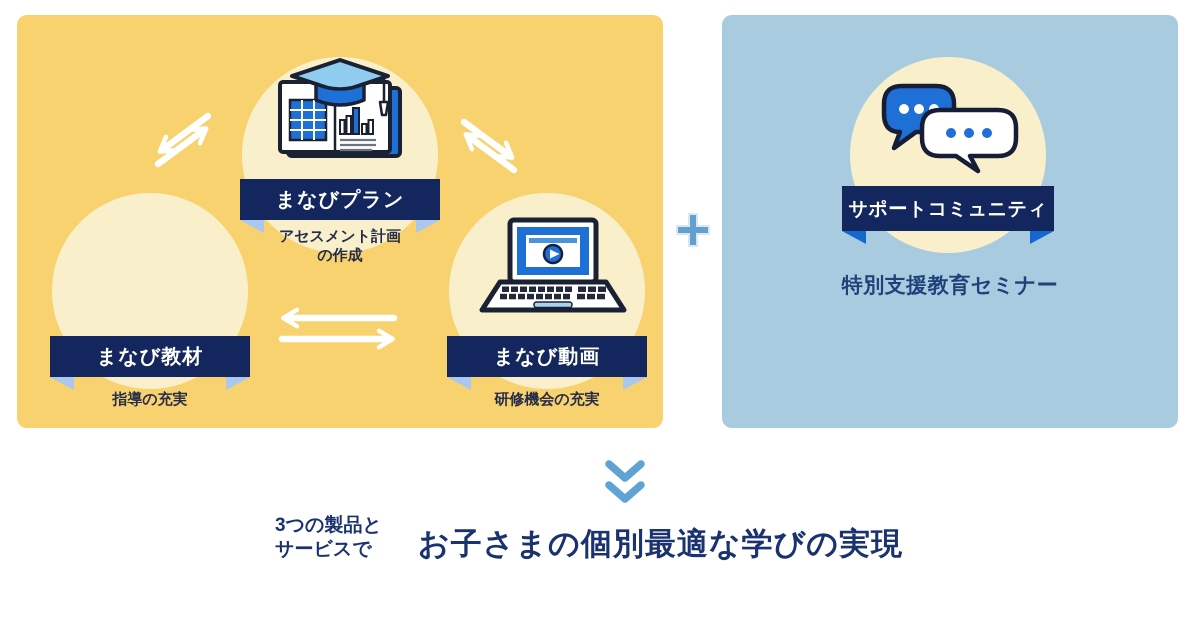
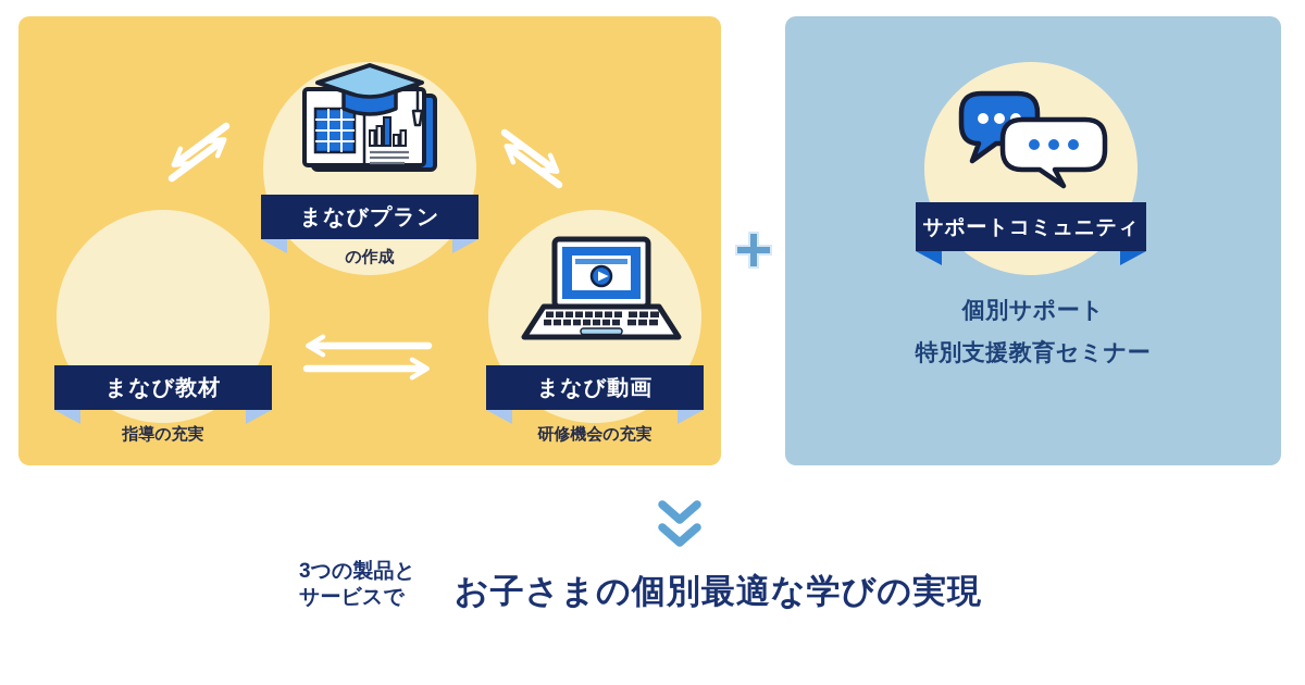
  まなびプラン
  まなび教材
  まなび動画
  サポートコミュニティ
- アセスメント計画
  の作成
  指導の充実
  研修機会の充実
+ 個別サポート
  特別支援教育セミナー
  3つの製品と
  サービスで
  お子さまの個別最適な学びの実現
